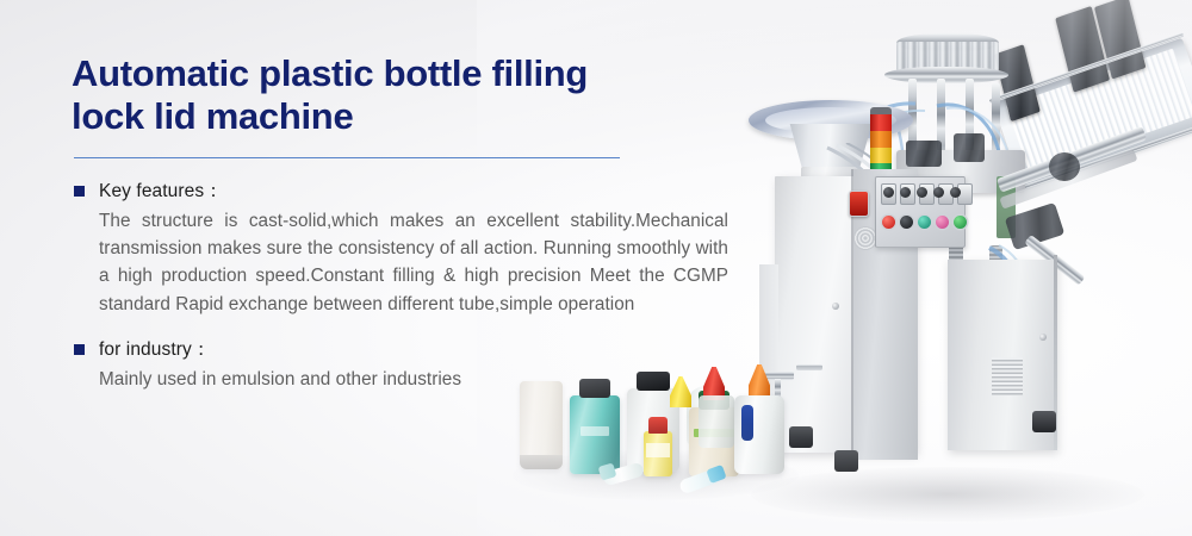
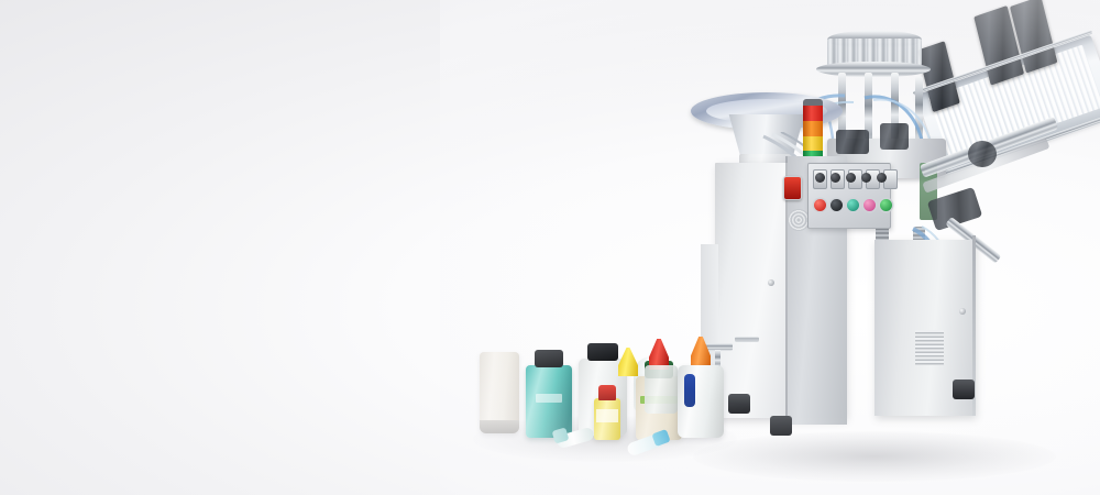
- Automatic plastic bottle filling
- lock lid machine
- Key features：
- The structure is cast-solid,which makes an excellent stability.Mechanical transmission makes sure the consistency of all action. Running smoothly with a high production speed.Constant filling & high precision Meet the CGMP standard Rapid exchange between different tube,simple operation
- for industry：
- Mainly used in emulsion and other industries
